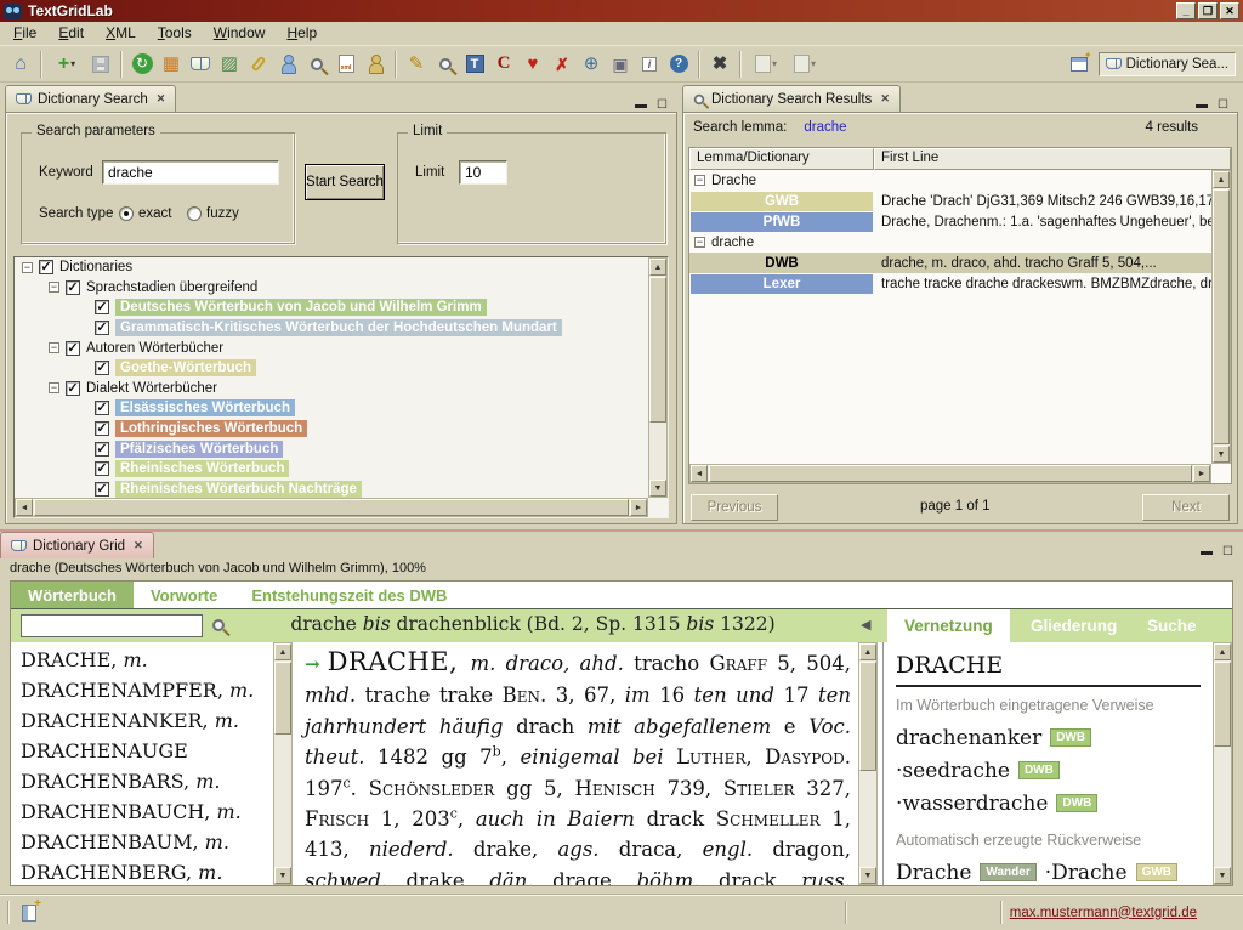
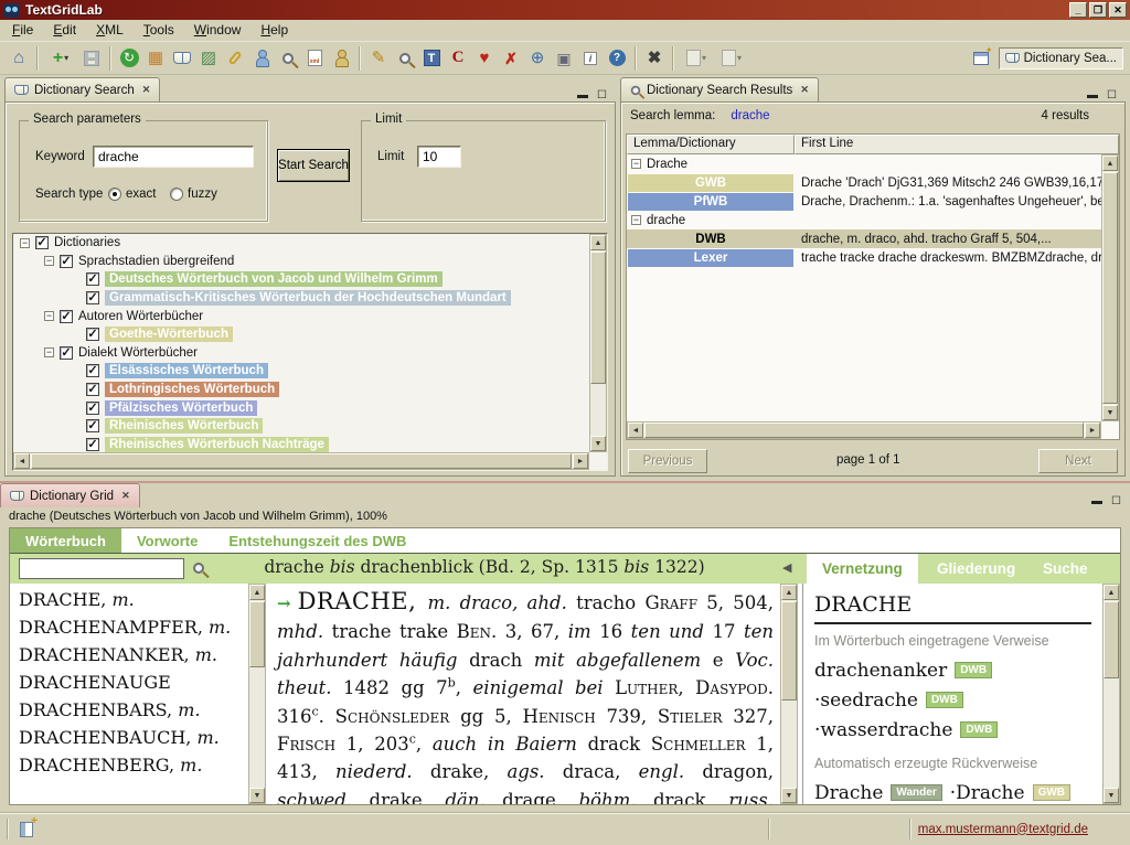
  TextGridLab
  _
  ❐
  ✕
  File
  Edit
  XML
  Tools
  Window
  Help
  ⌂
  +
  ▾
  ↻
  ▦
  ▨
  ✎
  T
  C
  ♥
  ✗
  ⊕
  ▣
  i
  ?
  ✖
  ▾
  ▾
  Dictionary Sea...
  Dictionary Search
  ✕
  ▬
  ☐
  Search parameters
  Keyword
  drache
  Search type
  exact
  fuzzy
  Start Search
  Limit
  Limit
  10
  −
  ✓
  Dictionaries
  −
  ✓
  Sprachstadien übergreifend
  ✓
  Deutsches Wörterbuch von Jacob und Wilhelm Grimm
  ✓
  Grammatisch-Kritisches Wörterbuch der Hochdeutschen Mundart
  −
  ✓
  Autoren Wörterbücher
  ✓
  Goethe-Wörterbuch
  −
  ✓
  Dialekt Wörterbücher
  ✓
  Elsässisches Wörterbuch
  ✓
  Lothringisches Wörterbuch
  ✓
  Pfälzisches Wörterbuch
  ✓
  Rheinisches Wörterbuch
  ✓
  Rheinisches Wörterbuch Nachträge
  Dictionary Search Results
  ✕
  ▬
  ☐
  Search lemma: drache
  4 results
  Lemma/Dictionary
  First Line
  −
  Drache
  GWB
  Drache 'Drach' DjG31,369 Mitsch2 246 GWB39,16,17
  PfWB
  Drache, Drachenm.: 1.a. 'sagenhaftes Ungeheuer', b
  −
  drache
  DWB
  drache, m. draco, ahd. tracho Graff 5, 504,...
  Lexer
  trache tracke drache drackeswm. BMZBMZdrache, dr
  Previous
  page 1 of 1
  Next
  Dictionary Grid
  ✕
  ▬
  ☐
  drache (Deutsches Wörterbuch von Jacob und Wilhelm Grimm), 100%
  Wörterbuch
  Vorworte
  Entstehungszeit des DWB
  drache bis drachenblick (Bd. 2, Sp. 1315 bis 1322)
  ◀
  Vernetzung
  Gliederung
  Suche
  DRACHE, m.
  DRACHENAMPFER, m.
  DRACHENANKER, m.
  DRACHENAUGE
  DRACHENBARS, m.
  DRACHENBAUCH, m.
- DRACHENBAUM, m.
  DRACHENBERG, m.
- → DRACHE, m. draco, ahd. tracho Graff 5, 504, mhd. trache trake Ben. 3, 67, im 16 ten und 17 ten jahrhundert häufig drach mit abgefallenem e Voc. theut. 1482 gg 7b, einigemal bei Luther, Dasypod. 197c. Schönsleder gg 5, Henisch 739, Stieler 327, Frisch 1, 203c, auch in Baiern drack Schmeller 1, 413, niederd. drake, ags. draca, engl. dragon, schwed. drake, dän. drage, böhm. drack, russ.
+ → DRACHE, m. draco, ahd. tracho Graff 5, 504, mhd. trache trake Ben. 3, 67, im 16 ten und 17 ten jahrhundert häufig drach mit abgefallenem e Voc. theut. 1482 gg 7b, einigemal bei Luther, Dasypod. 316c. Schönsleder gg 5, Henisch 739, Stieler 327, Frisch 1, 203c, auch in Baiern drack Schmeller 1, 413, niederd. drake, ags. draca, engl. dragon, schwed. drake, dän. drage, böhm. drack, russ.
  DRACHE
  Im Wörterbuch eingetragene Verweise
  drachenanker
  DWB
  ·seedrache
  DWB
  ·wasserdrache
  DWB
  Automatisch erzeugte Rückverweise
  Drache
  Wander
  ·Drache
  GWB
  max.mustermann@textgrid.de
